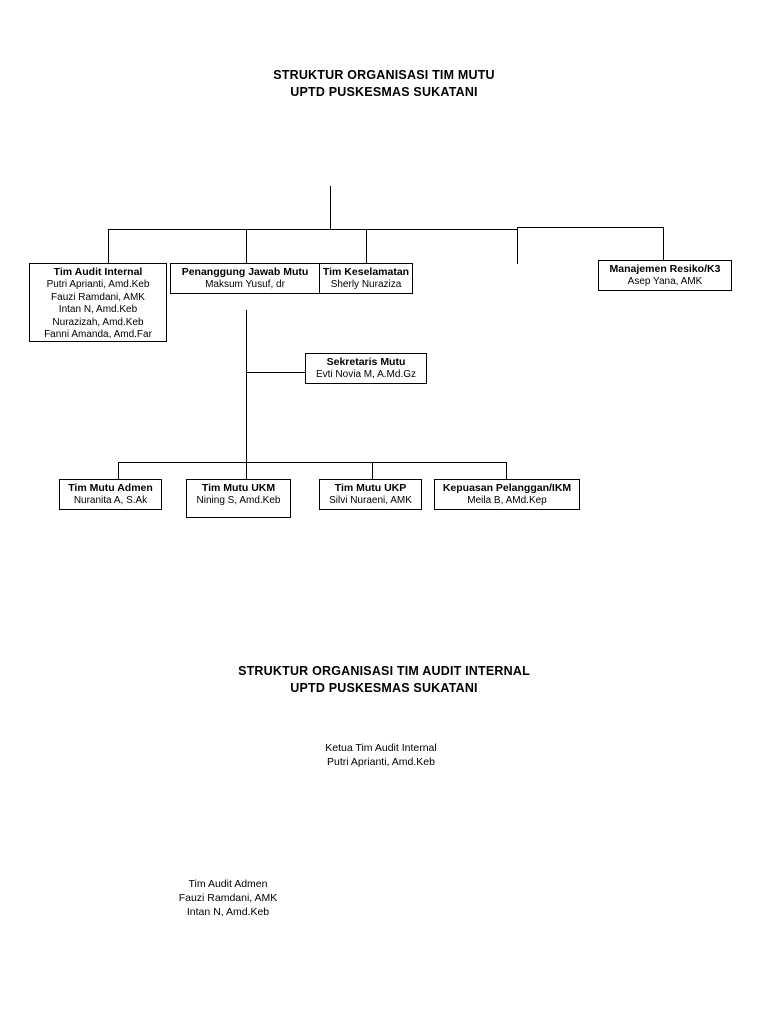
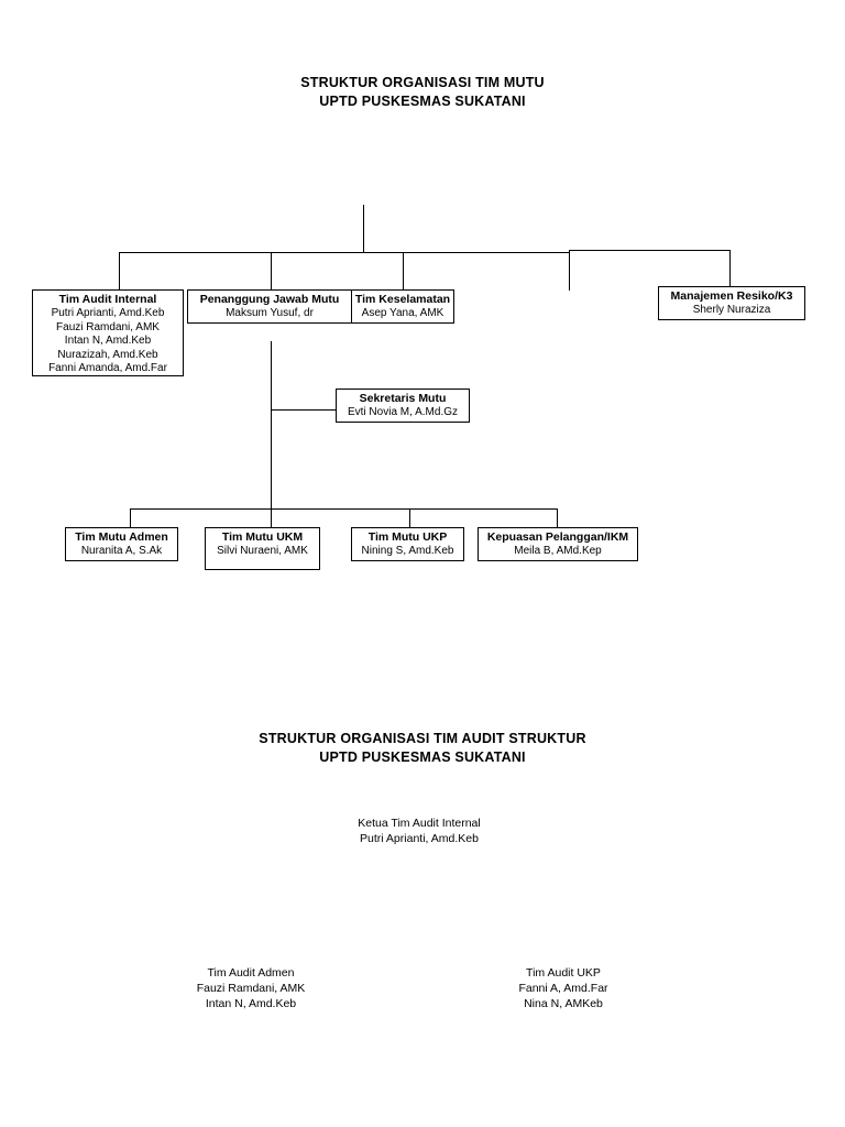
  STRUKTUR ORGANISASI TIM MUTU
  UPTD PUSKESMAS SUKATANI
  Tim Audit Internal
  Putri Aprianti, Amd.Keb
  Fauzi Ramdani, AMK
  Intan N, Amd.Keb
  Nurazizah, Amd.Keb
  Fanni Amanda, Amd.Far
  Penanggung Jawab Mutu
  Maksum Yusuf, dr
  Tim Keselamatan
- Sherly Nuraziza
+ Asep Yana, AMK
  Manajemen Resiko/K3
- Asep Yana, AMK
+ Sherly Nuraziza
  Sekretaris Mutu
  Evti Novia M, A.Md.Gz
  Tim Mutu Admen
  Nuranita A, S.Ak
  Tim Mutu UKM
- Nining S, Amd.Keb
+ Silvi Nuraeni, AMK
  Tim Mutu UKP
- Silvi Nuraeni, AMK
+ Nining S, Amd.Keb
  Kepuasan Pelanggan/IKM
  Meila B, AMd.Kep
- STRUKTUR ORGANISASI TIM AUDIT INTERNAL
+ STRUKTUR ORGANISASI TIM AUDIT STRUKTUR
  UPTD PUSKESMAS SUKATANI
  Ketua Tim Audit Internal
  Putri Aprianti, Amd.Keb
  Tim Audit Admen
  Fauzi Ramdani, AMK
  Intan N, Amd.Keb
+ Tim Audit UKP
+ Fanni A, Amd.Far
+ Nina N, AMKeb
